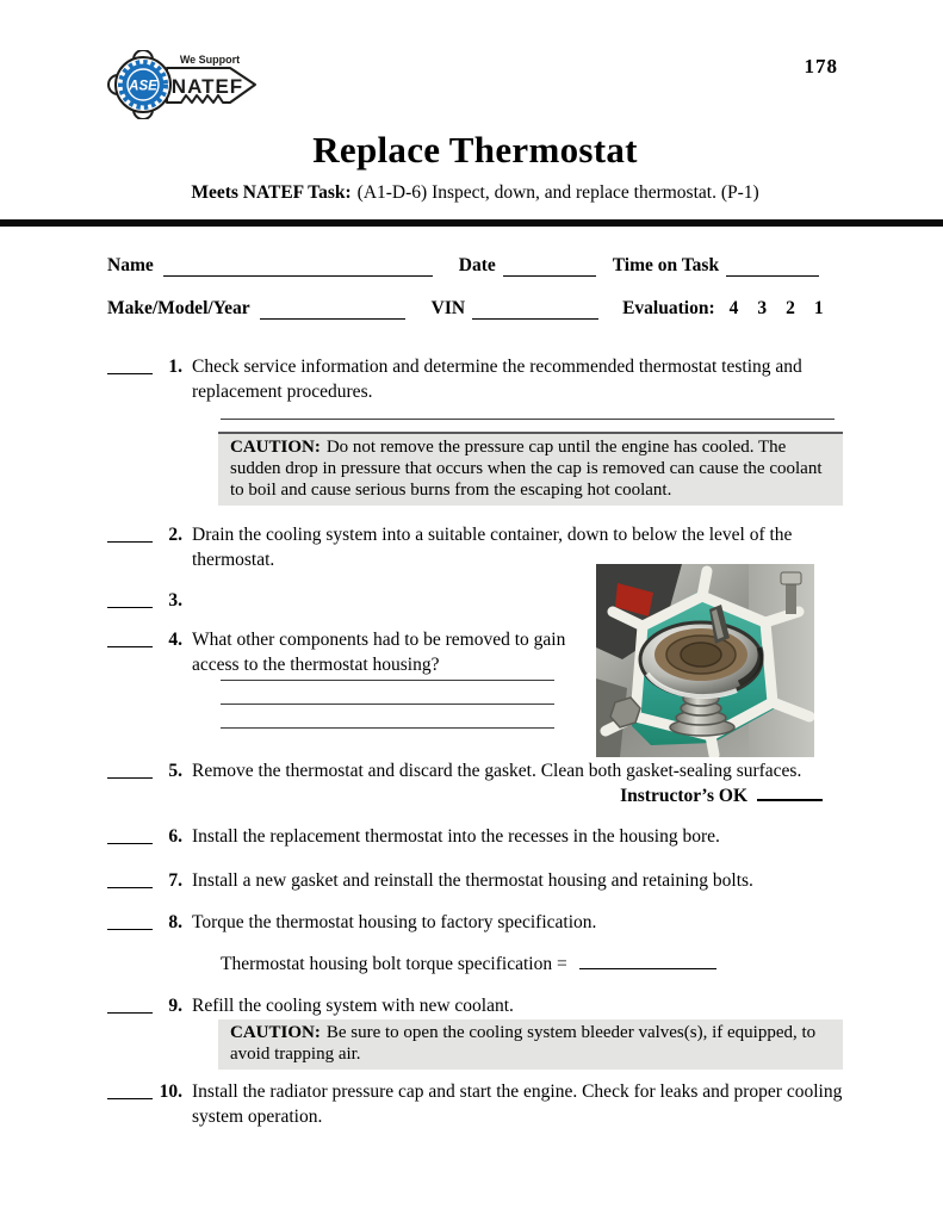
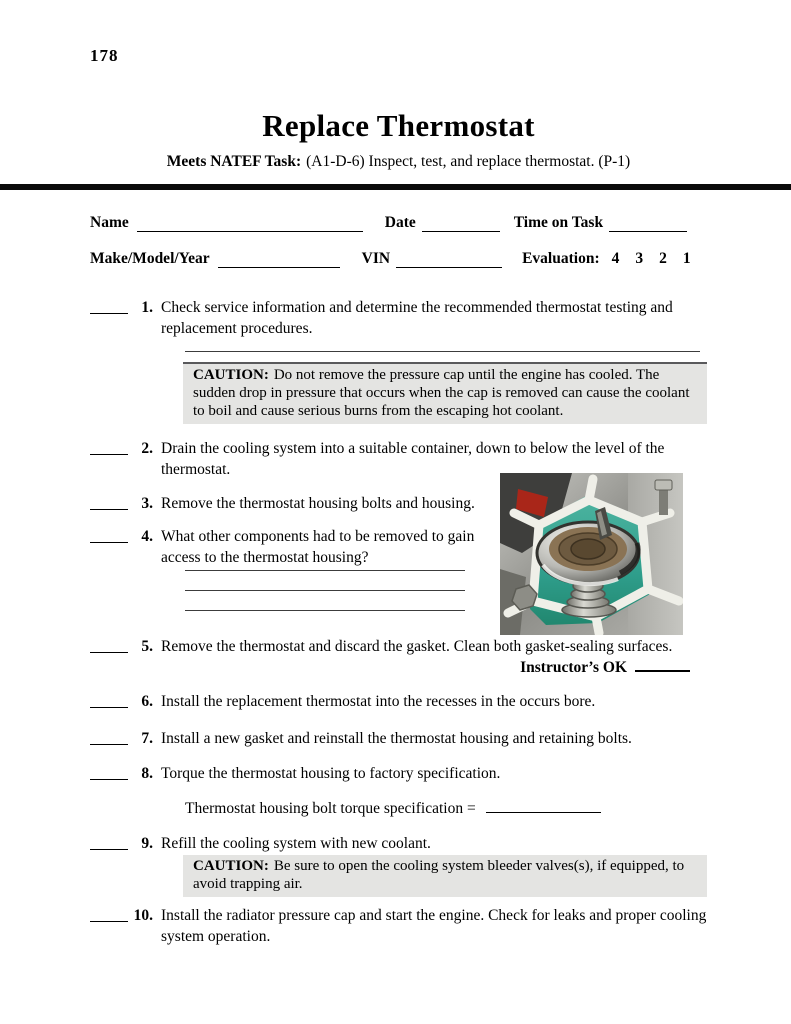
- ASE
- We Support
- NATEF
  178
  Replace Thermostat
- Meets NATEF Task: (A1-D-6) Inspect, down, and replace thermostat. (P-1)
+ Meets NATEF Task: (A1-D-6) Inspect, test, and replace thermostat. (P-1)
  Name
  Date
  Time on Task
  Make/Model/Year
  VIN
  Evaluation:
  4
  3
  2
  1
  1.
  Check service information and determine the recommended thermostat testing and replacement procedures.
  CAUTION: Do not remove the pressure cap until the engine has cooled. The sudden drop in pressure that occurs when the cap is removed can cause the coolant to boil and cause serious burns from the escaping hot coolant.
  2.
  Drain the cooling system into a suitable container, down to below the level of the thermostat.
  3.
+ Remove the thermostat housing bolts and housing.
  4.
  What other components had to be removed to gain access to the thermostat housing?
  5.
  Remove the thermostat and discard the gasket. Clean both gasket-sealing surfaces.
  Instructor’s OK
  6.
- Install the replacement thermostat into the recesses in the housing bore.
+ Install the replacement thermostat into the recesses in the occurs bore.
  7.
  Install a new gasket and reinstall the thermostat housing and retaining bolts.
  8.
  Torque the thermostat housing to factory specification.
  Thermostat housing bolt torque specification =
  9.
  Refill the cooling system with new coolant.
  CAUTION: Be sure to open the cooling system bleeder valves(s), if equipped, to avoid trapping air.
  10.
  Install the radiator pressure cap and start the engine. Check for leaks and proper cooling system operation.
